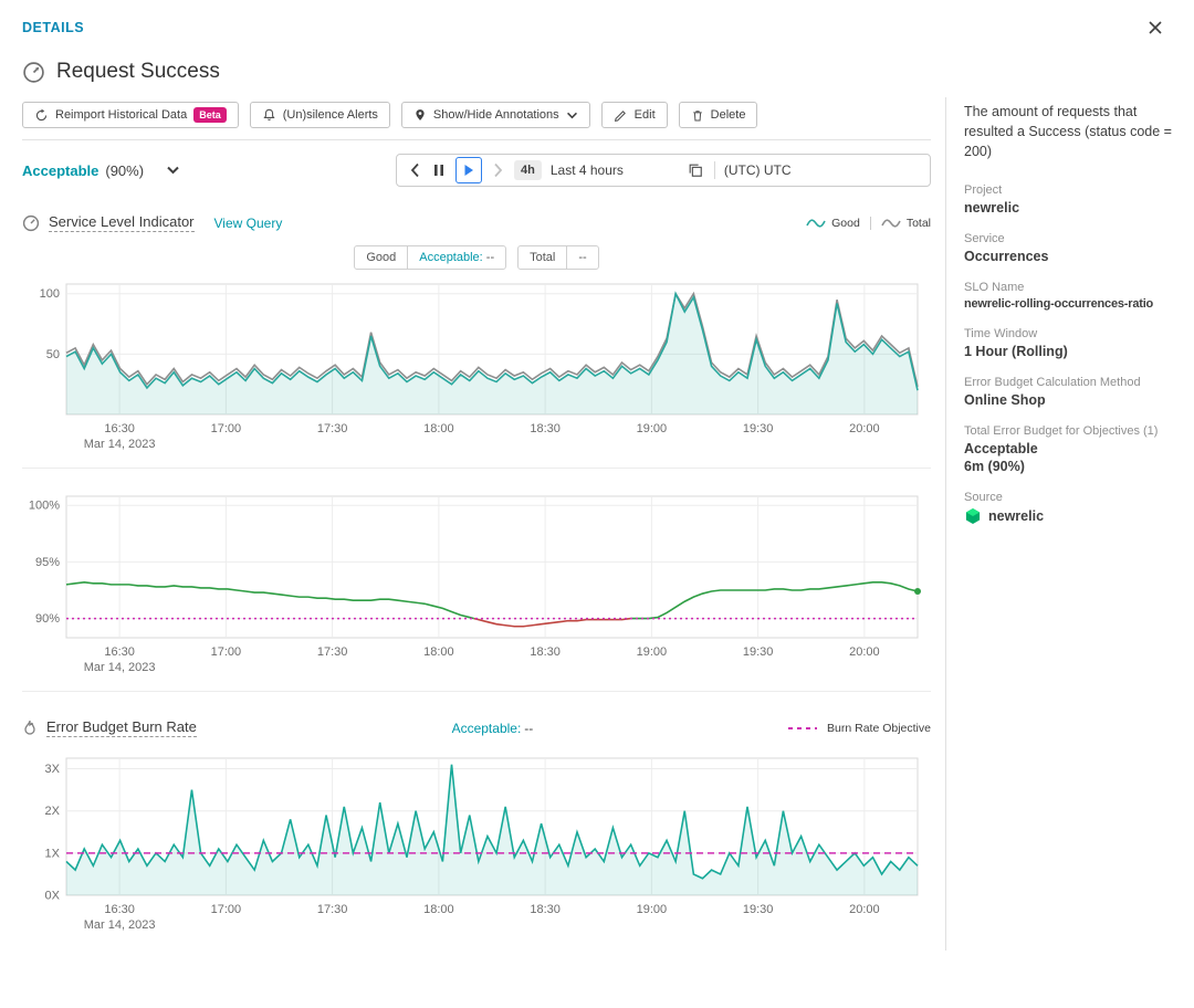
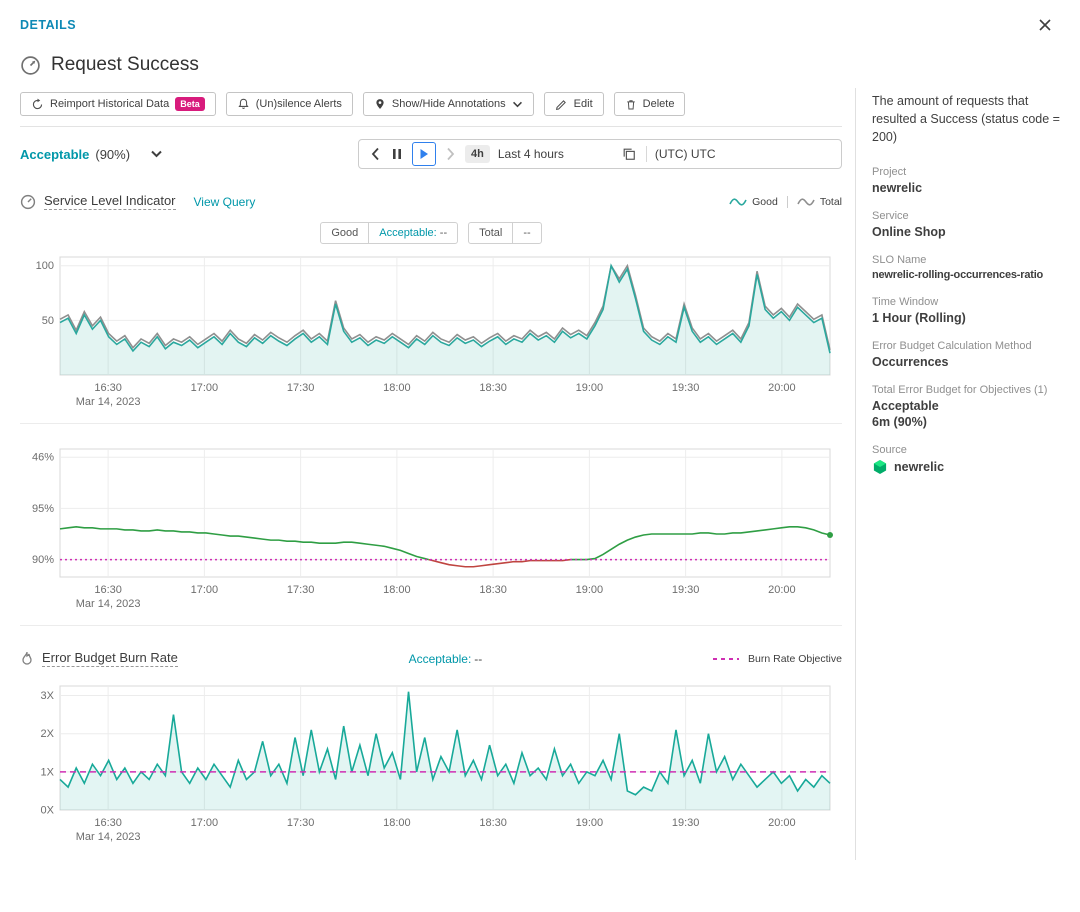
  DETAILS
  Request Success
  Reimport Historical Data
  Beta
  (Un)silence Alerts
  Show/Hide Annotations
  Edit
  Delete
  Acceptable
  (90%)
  4h
  Last 4 hours
  (UTC) UTC
  Service Level Indicator
  View Query
  Good
  Total
  Good
  Acceptable: --
  Total
  --
  16:30
  Mar 14, 2023
  17:00
  17:30
  18:00
  18:30
  19:00
  19:30
  20:00
  50
  100
  16:30
  Mar 14, 2023
  17:00
  17:30
  18:00
  18:30
  19:00
  19:30
  20:00
  90%
  95%
- 100%
+ 46%
  Error Budget Burn Rate
  Acceptable: --
  Burn Rate Objective
  16:30
  Mar 14, 2023
  17:00
  17:30
  18:00
  18:30
  19:00
  19:30
  20:00
  0X
  1X
  2X
  3X
  The amount of requests that resulted a Success (status code = 200)
  Project
  newrelic
  Service
- Occurrences
+ Online Shop
  SLO Name
  newrelic-rolling-occurrences-ratio
  Time Window
  1 Hour (Rolling)
  Error Budget Calculation Method
- Online Shop
+ Occurrences
  Total Error Budget for Objectives (1)
  Acceptable
  6m (90%)
  Source
  newrelic
